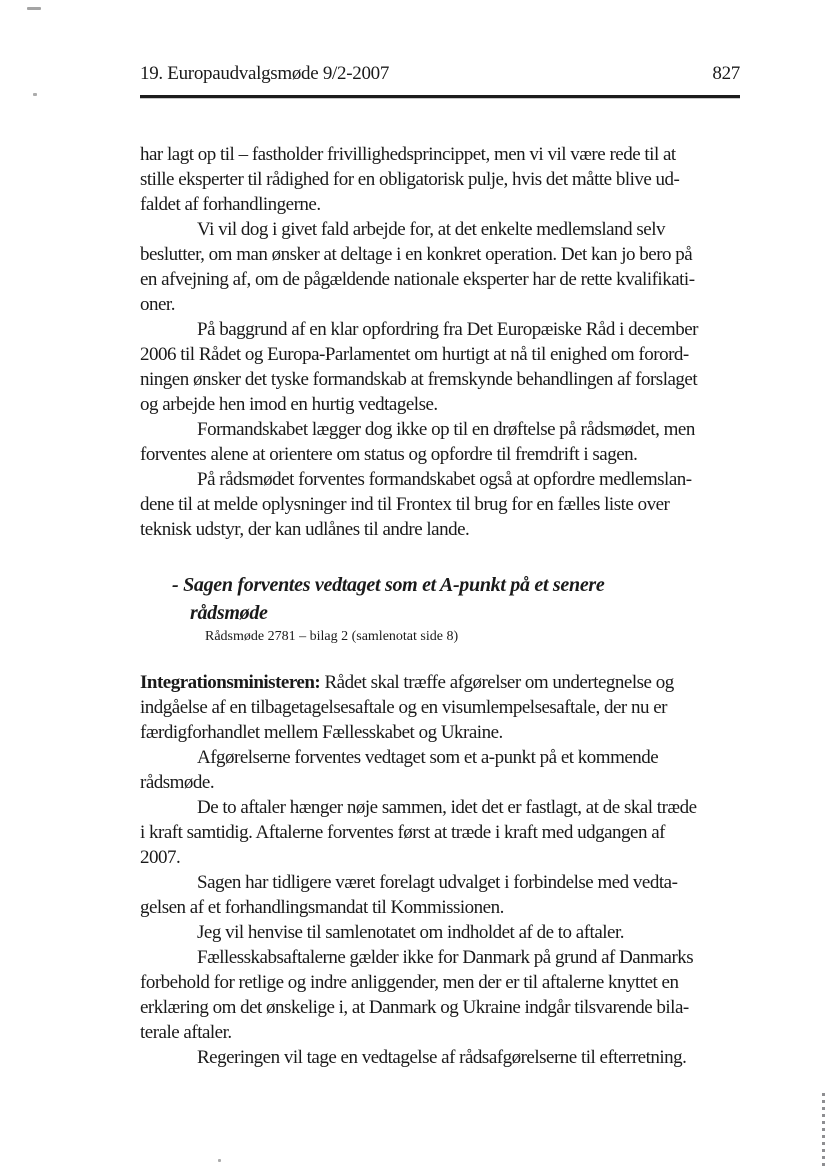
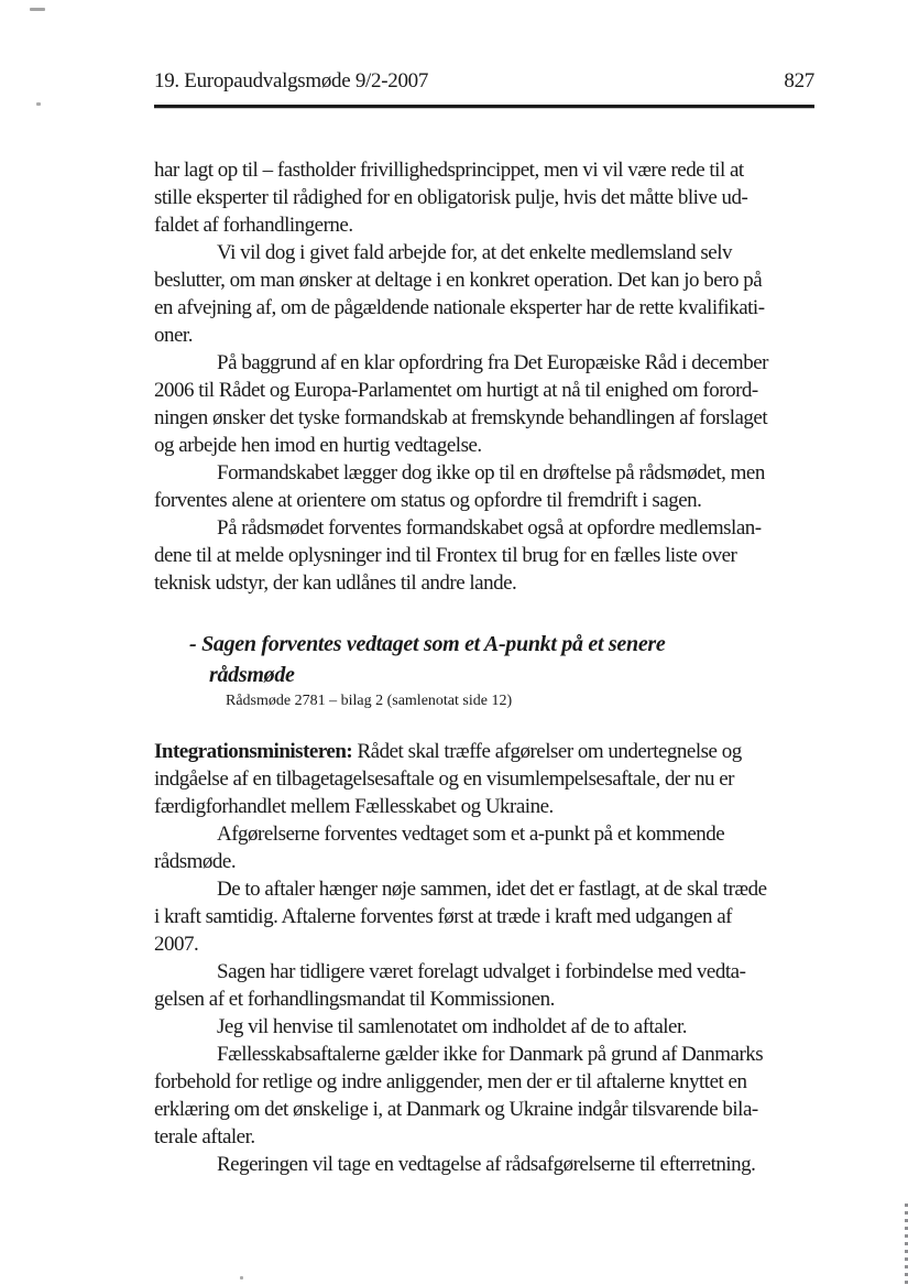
  19. Europaudvalgsmøde 9/2-2007
  827
  har lagt op til – fastholder frivillighedsprincippet, men vi vil være rede til at
  stille eksperter til rådighed for en obligatorisk pulje, hvis det måtte blive ud-
  faldet af forhandlingerne.
  Vi vil dog i givet fald arbejde for, at det enkelte medlemsland selv
  beslutter, om man ønsker at deltage i en konkret operation. Det kan jo bero på
  en afvejning af, om de pågældende nationale eksperter har de rette kvalifikati-
  oner.
  På baggrund af en klar opfordring fra Det Europæiske Råd i december
  2006 til Rådet og Europa-Parlamentet om hurtigt at nå til enighed om forord-
  ningen ønsker det tyske formandskab at fremskynde behandlingen af forslaget
  og arbejde hen imod en hurtig vedtagelse.
  Formandskabet lægger dog ikke op til en drøftelse på rådsmødet, men
  forventes alene at orientere om status og opfordre til fremdrift i sagen.
  På rådsmødet forventes formandskabet også at opfordre medlemslan-
  dene til at melde oplysninger ind til Frontex til brug for en fælles liste over
  teknisk udstyr, der kan udlånes til andre lande.
  - Sagen forventes vedtaget som et A-punkt på et senere
  rådsmøde
- Rådsmøde 2781 – bilag 2 (samlenotat side 8)
+ Rådsmøde 2781 – bilag 2 (samlenotat side 12)
  Integrationsministeren: Rådet skal træffe afgørelser om undertegnelse og
  indgåelse af en tilbagetagelsesaftale og en visumlempelsesaftale, der nu er
  færdigforhandlet mellem Fællesskabet og Ukraine.
  Afgørelserne forventes vedtaget som et a-punkt på et kommende
  rådsmøde.
  De to aftaler hænger nøje sammen, idet det er fastlagt, at de skal træde
  i kraft samtidig. Aftalerne forventes først at træde i kraft med udgangen af
  2007.
  Sagen har tidligere været forelagt udvalget i forbindelse med vedta-
  gelsen af et forhandlingsmandat til Kommissionen.
  Jeg vil henvise til samlenotatet om indholdet af de to aftaler.
  Fællesskabsaftalerne gælder ikke for Danmark på grund af Danmarks
  forbehold for retlige og indre anliggender, men der er til aftalerne knyttet en
  erklæring om det ønskelige i, at Danmark og Ukraine indgår tilsvarende bila-
  terale aftaler.
  Regeringen vil tage en vedtagelse af rådsafgørelserne til efterretning.
